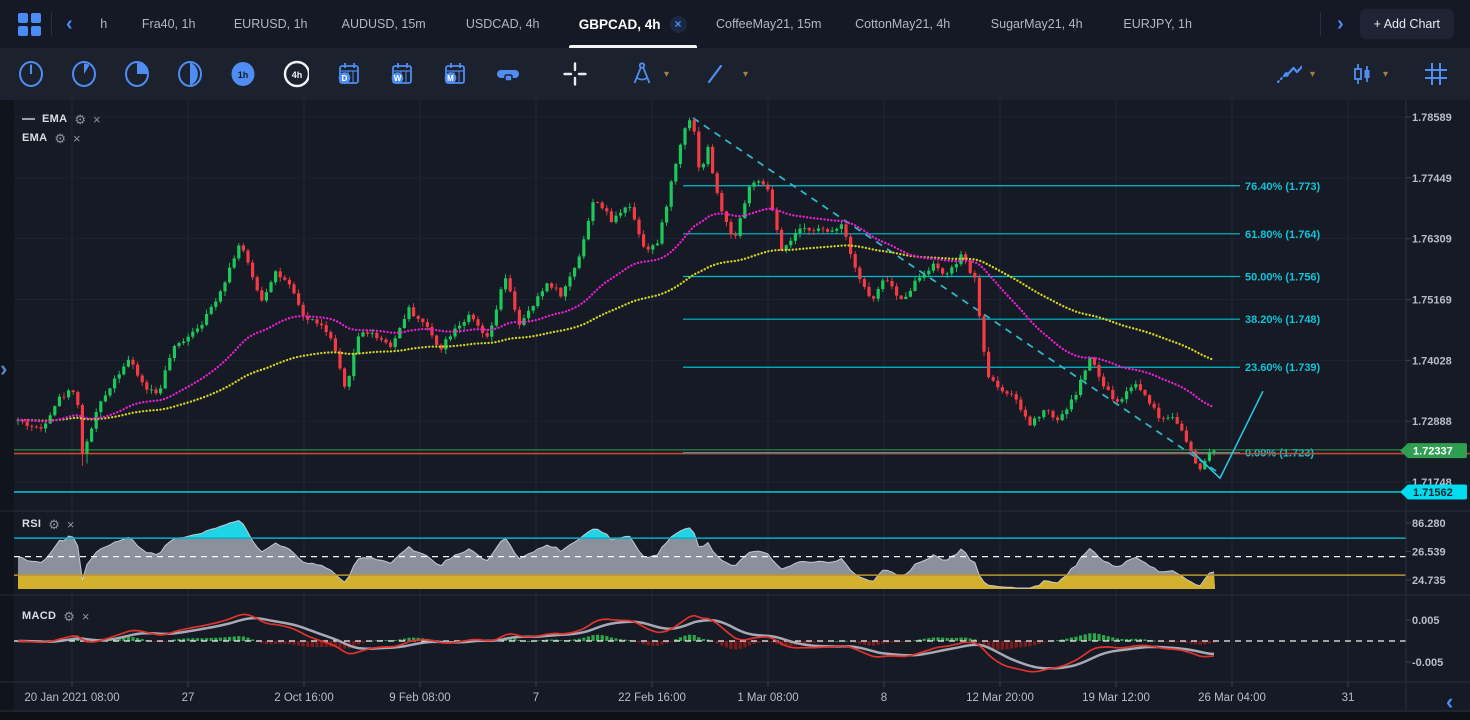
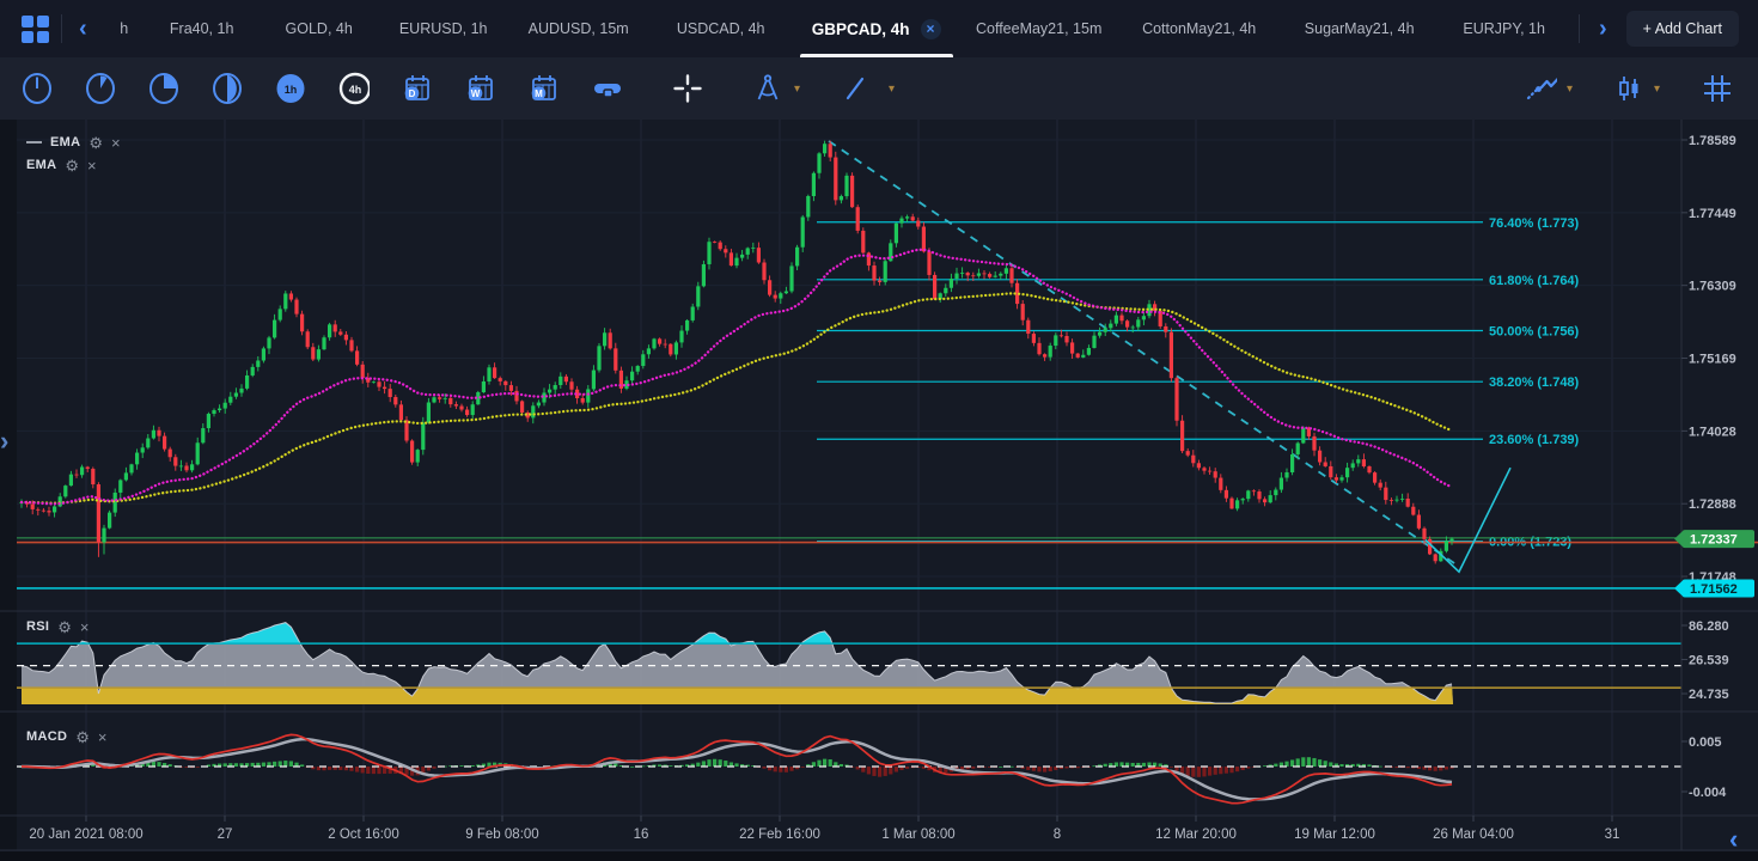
  ‹
  h
  Fra40, 1h
+ GOLD, 4h
  EURUSD, 1h
  AUDUSD, 15m
  USDCAD, 4h
  GBPCAD, 4h
  ×
  CoffeeMay21, 15m
  CottonMay21, 4h
  SugarMay21, 4h
  EURJPY, 1h
  ›
  + Add Chart
  1h
  4h
  D
  W
  M
  ▾
  ▾
  ▾
  ▾
  76.40% (1.773)
  61.80% (1.764)
  50.00% (1.756)
  38.20% (1.748)
  23.60% (1.739)
  1.78589
  1.77449
  1.76309
  1.75169
  1.74028
  1.72888
  1.71748
  86.280
  26.539
  24.735
  0.005
- -0.005
+ -0.004
  1.72337
  1.71562
  20 Jan 2021 08:00
  27
  2 Oct 16:00
  9 Feb 08:00
- 7
+ 16
  22 Feb 16:00
  1 Mar 08:00
  8
  12 Mar 20:00
  19 Mar 12:00
  26 Mar 04:00
  31
  EMA
  ⚙
  ×
  EMA
  ⚙
  ×
  RSI
  ⚙
  ×
  MACD
  ⚙
  ×
  ›
  ‹
